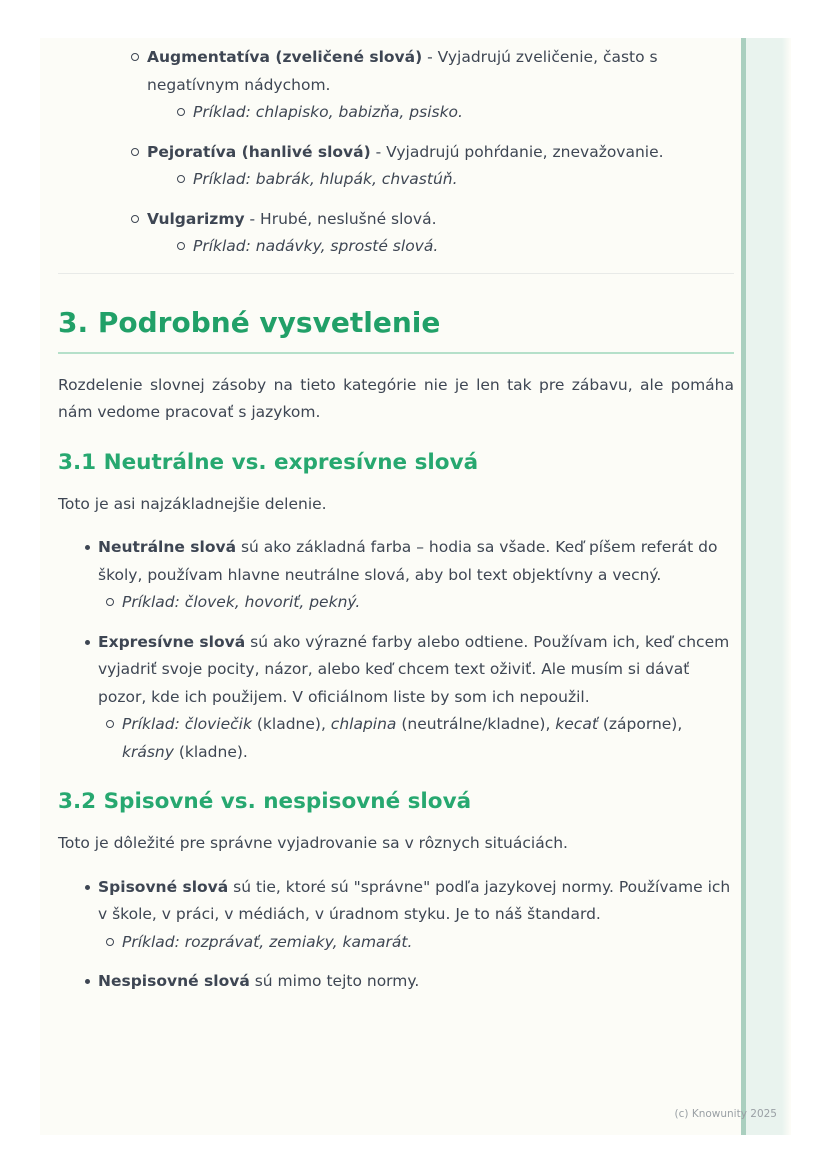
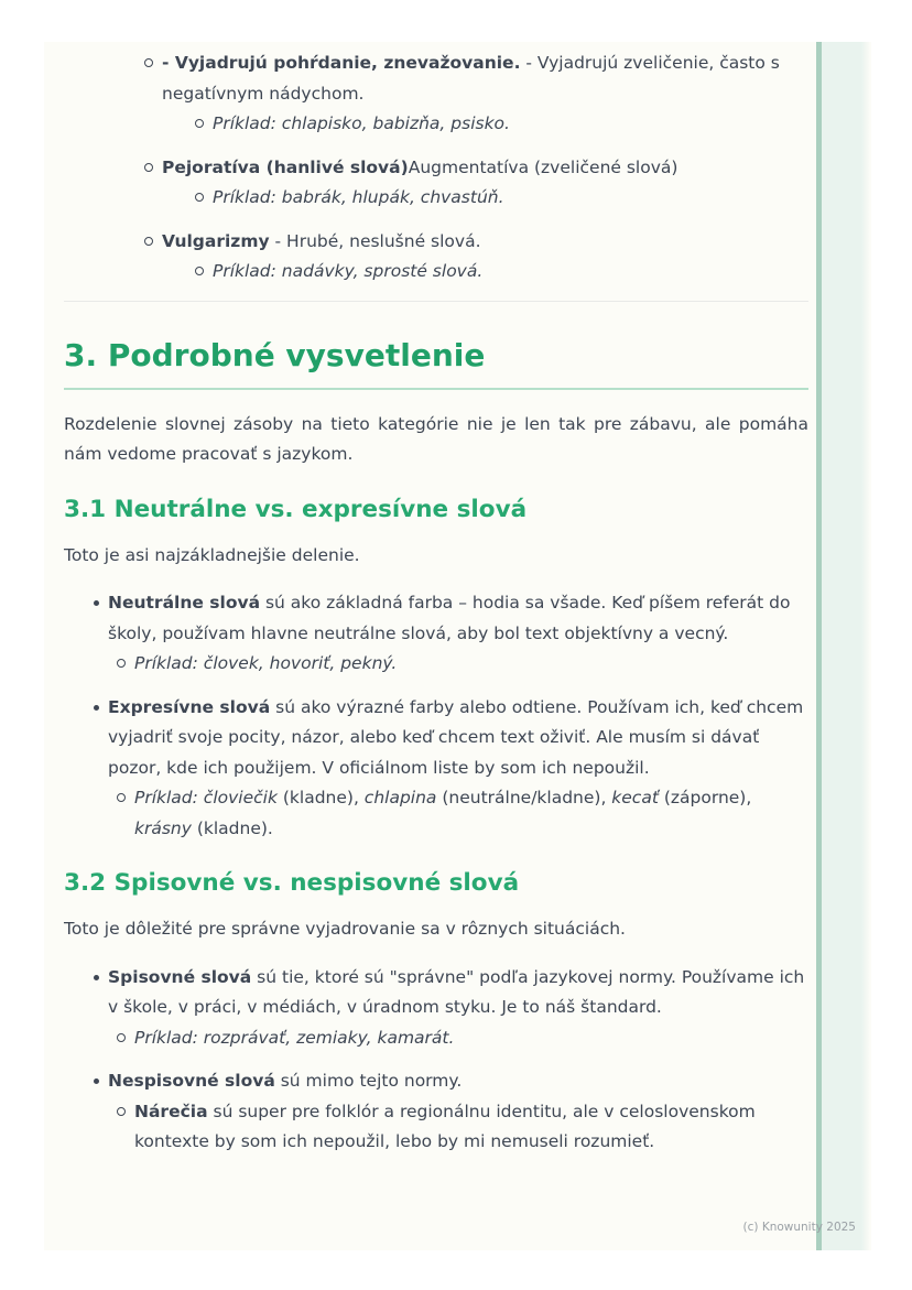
- Augmentatíva (zveličené slová) - Vyjadrujú zveličenie, často s negatívnym nádychom.
+ - Vyjadrujú pohŕdanie, znevažovanie. - Vyjadrujú zveličenie, často s negatívnym nádychom.
  Príklad: chlapisko, babizňa, psisko.
- Pejoratíva (hanlivé slová) - Vyjadrujú pohŕdanie, znevažovanie.
+ Pejoratíva (hanlivé slová)Augmentatíva (zveličené slová)
  Príklad: babrák, hlupák, chvastúň.
  Vulgarizmy - Hrubé, neslušné slová.
  Príklad: nadávky, sprosté slová.
  3. Podrobné vysvetlenie
  Rozdelenie slovnej zásoby na tieto kategórie nie je len tak pre zábavu, ale pomáha nám vedome pracovať s jazykom.
  3.1 Neutrálne vs. expresívne slová
  Toto je asi najzákladnejšie delenie.
  Neutrálne slová sú ako základná farba – hodia sa všade. Keď píšem referát do školy, používam hlavne neutrálne slová, aby bol text objektívny a vecný.
  Príklad: človek, hovoriť, pekný.
  Expresívne slová sú ako výrazné farby alebo odtiene. Používam ich, keď chcem vyjadriť svoje pocity, názor, alebo keď chcem text oživiť. Ale musím si dávať pozor, kde ich použijem. V oficiálnom liste by som ich nepoužil.
  Príklad: človiečik (kladne), chlapina (neutrálne/kladne), kecať (záporne), krásny (kladne).
  3.2 Spisovné vs. nespisovné slová
  Toto je dôležité pre správne vyjadrovanie sa v rôznych situáciách.
  Spisovné slová sú tie, ktoré sú "správne" podľa jazykovej normy. Používame ich v škole, v práci, v médiách, v úradnom styku. Je to náš štandard.
  Príklad: rozprávať, zemiaky, kamarát.
  Nespisovné slová sú mimo tejto normy.
+ Nárečia sú super pre folklór a regionálnu identitu, ale v celoslovenskom kontexte by som ich nepoužil, lebo by mi nemuseli rozumieť.
  (c) Knowunity 2025
